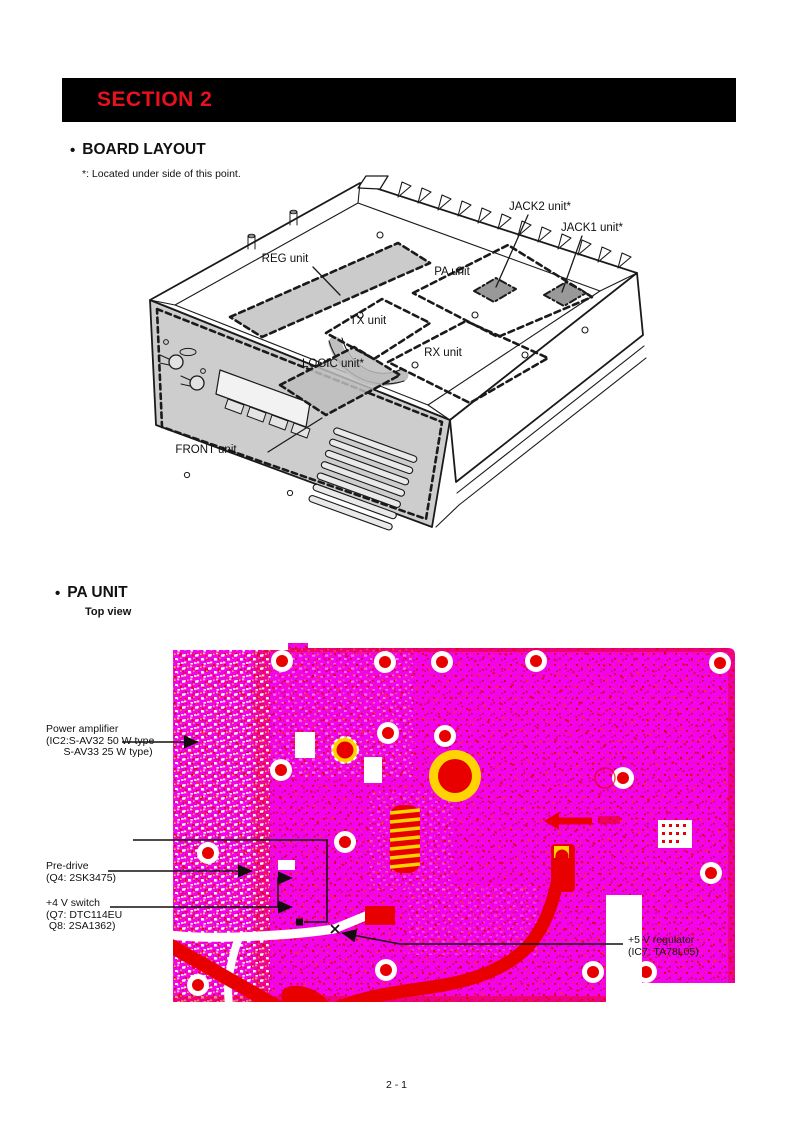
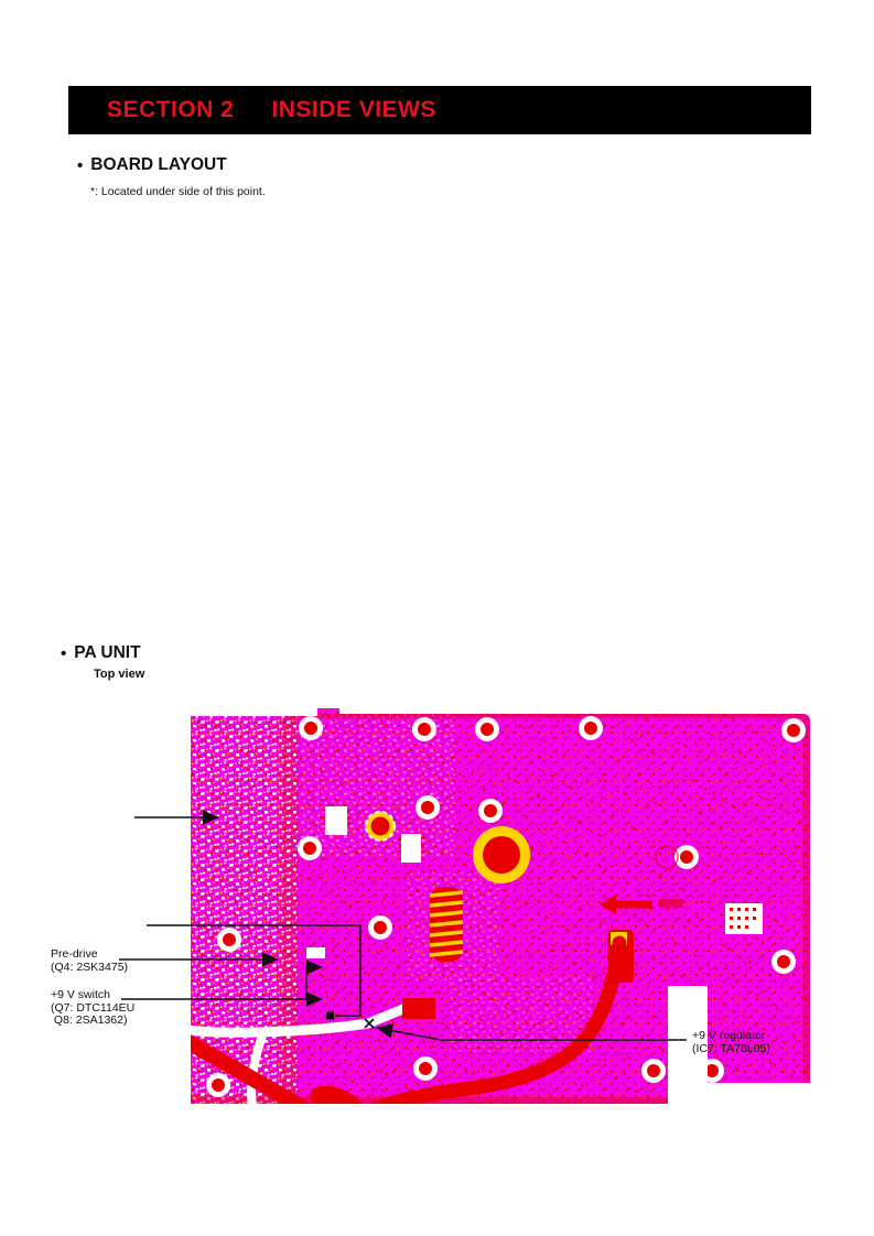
  SECTION 2
+ INSIDE VIEWS
  •
  BOARD LAYOUT
  *: Located under side of this point.
- REG unit
- PA unit
- TX unit
- RX unit
- LOGIC unit*
- JACK2 unit*
- JACK1 unit*
- FRONT unit
  •
  PA UNIT
  Top view
- Power amplifier
- (IC2:S-AV32 50 W type
- S-AV33 25 W type)
  Pre-drive
  (Q4: 2SK3475)
- +4 V switch
+ +9 V switch
  (Q7: DTC114EU
  Q8: 2SA1362)
- +5 V regulator
+ +9 V regulator
  (IC7: TA78L05)
- 2 - 1
